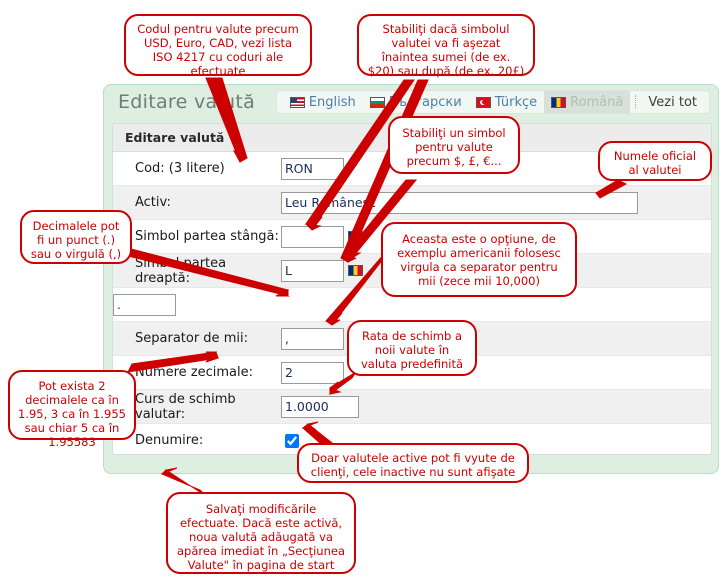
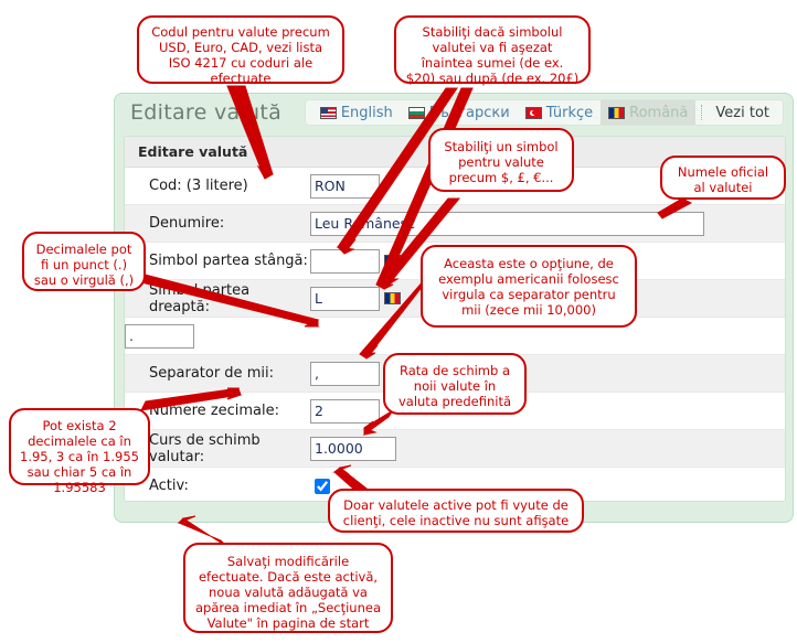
  Editare vată
  English
  Türkçe
  Română
  Vezi tot
  Editare valută
  Cod: (3 litere)
  RON
- Activ:
+ Denumire:
  Leu Rmâne
  Simbol partea stângă:
  Sim partea dreaptă:
  L
  .
  Separator de mii:
  ,
  Numere zecimale:
  2
  Curs de schimb valutar:
  1.0000
- Denumire:
+ Activ:
  Codul pentru valute precum USD, Euro, CAD, vezi lista ISO 4217 cu coduri ale efectuate
  Stabiliţi dacă simbolul valutei va fi aşezat înaintea sumei (de ex. $20) sau după (de ex. 20£)
  Stabiliţi un simbol pentru valute precum $, £, €...
  Numele oficial al valutei
  Decimalele pot fi un punct (.) sau o virgulă (,)
  Aceasta este o opţiune, de exemplu americanii folosesc virgula ca separator pentru mii (zece mii 10,000)
  Rata de schimb a noii valute în valuta predefinită
  Pot exista 2 decimalele ca în 1.95, 3 ca în 1.955 sau chiar 5 ca în 1.95583
  Doar valutele active pot fi vyute de clienţi, cele inactive nu sunt afişate
  Salvaţi modificările efectuate. Dacă este activă, noua valută adăugată va apărea imediat în „Secţiunea Valute" în pagina de start
